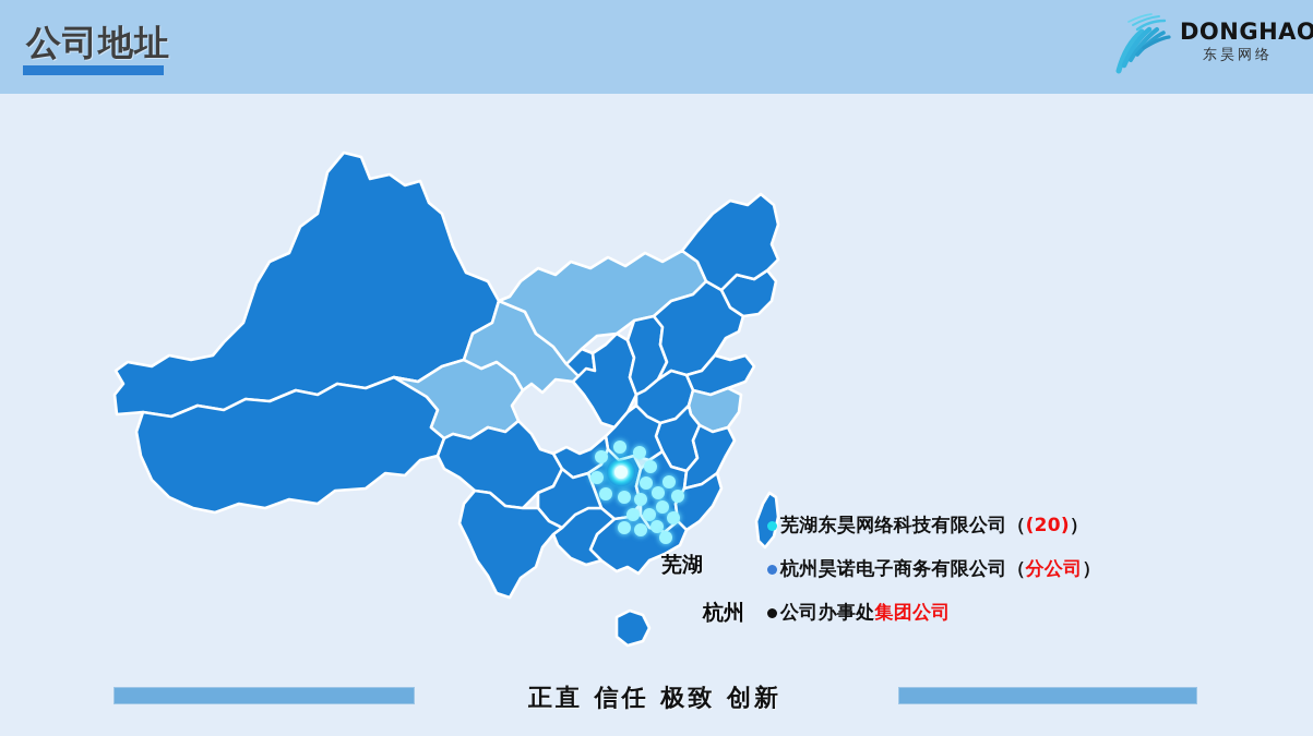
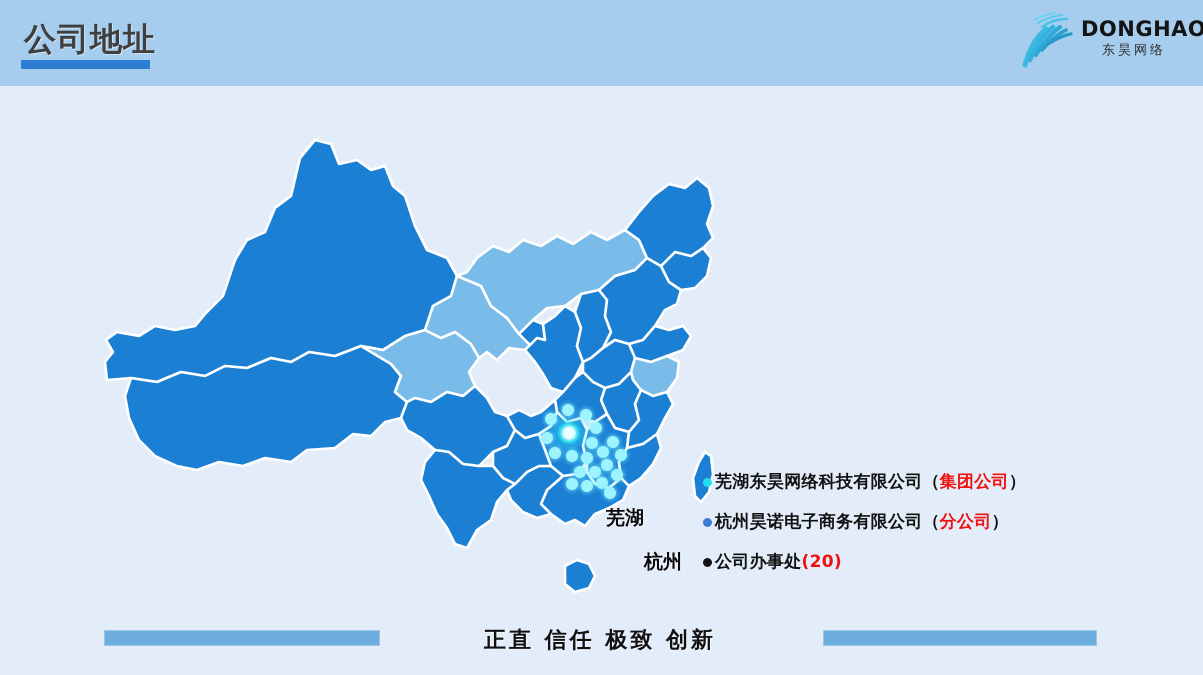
  公司地址
  DONGHAO
  东昊网络
  芜湖
  杭州
  芜湖东昊网络科技有限公司
  （
- (20)
+ 集团公司
  ）
  杭州昊诺电子商务有限公司
  （
  分公司
  ）
  公司办事处
- 集团公司
+ (20)
  正直 信任 极致 创新
